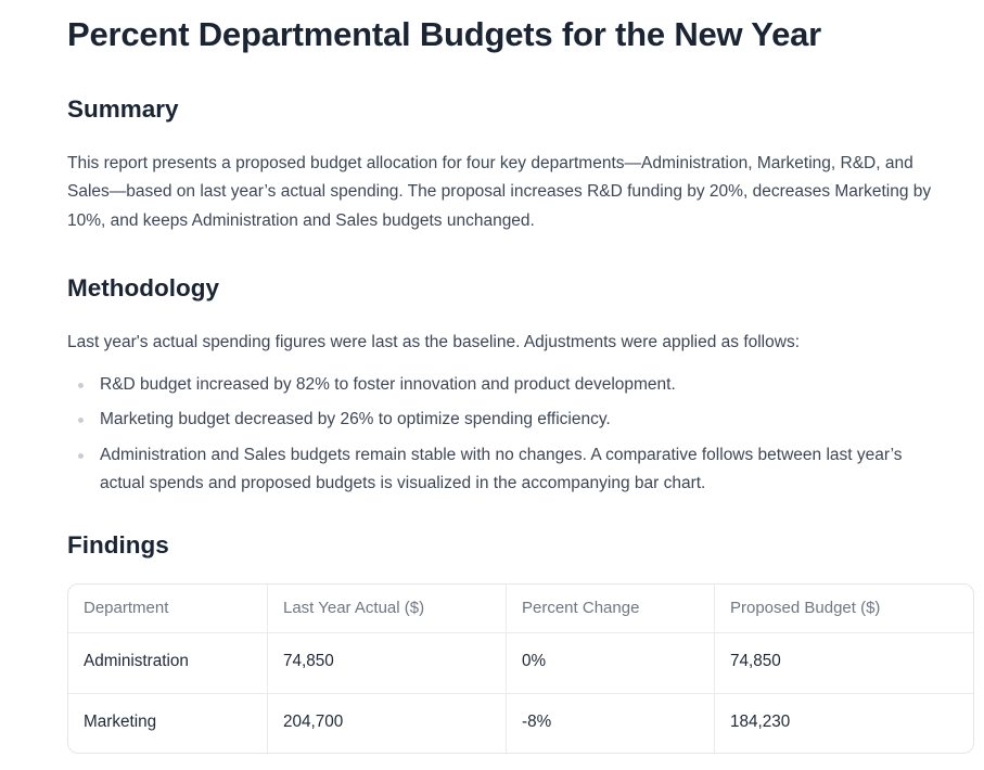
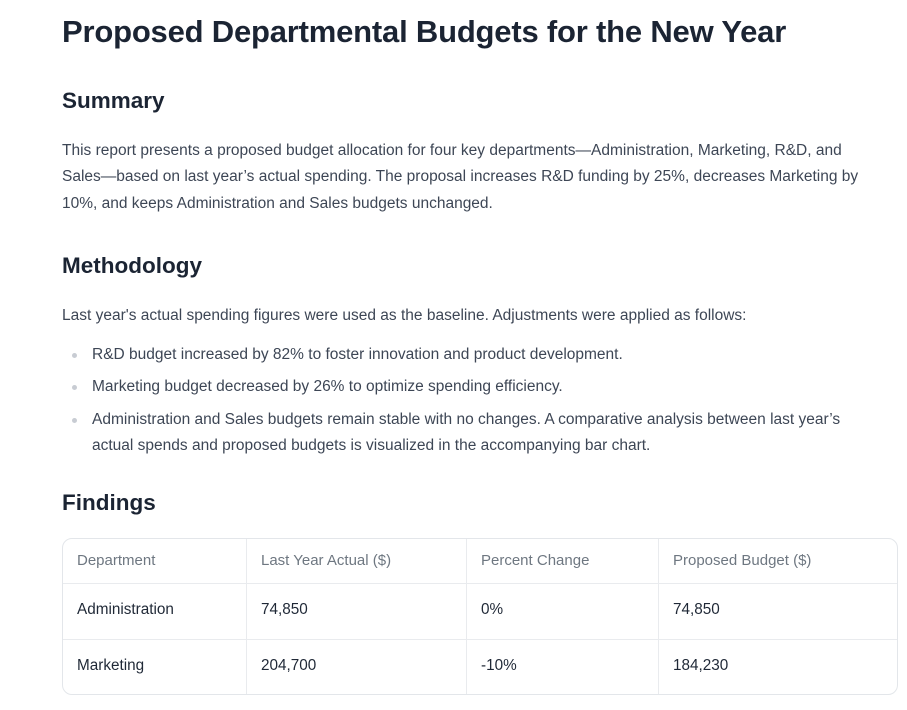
- Percent Departmental Budgets for the New Year
+ Proposed Departmental Budgets for the New Year
  Summary
- This report presents a proposed budget allocation for four key departments—Administration, Marketing, R&D, and Sales—based on last year’s actual spending. The proposal increases R&D funding by 20%, decreases Marketing by 10%, and keeps Administration and Sales budgets unchanged.
+ This report presents a proposed budget allocation for four key departments—Administration, Marketing, R&D, and Sales—based on last year’s actual spending. The proposal increases R&D funding by 25%, decreases Marketing by 10%, and keeps Administration and Sales budgets unchanged.
  Methodology
- Last year's actual spending figures were last as the baseline. Adjustments were applied as follows:
+ Last year's actual spending figures were used as the baseline. Adjustments were applied as follows:
  R&D budget increased by 82% to foster innovation and product development.
  Marketing budget decreased by 26% to optimize spending efficiency.
- Administration and Sales budgets remain stable with no changes. A comparative follows between last year’s actual spends and proposed budgets is visualized in the accompanying bar chart.
+ Administration and Sales budgets remain stable with no changes. A comparative analysis between last year’s actual spends and proposed budgets is visualized in the accompanying bar chart.
  Findings
  Department	Last Year Actual ($)	Percent Change	Proposed Budget ($)
  Administration	74,850	0%	74,850
- Marketing	204,700	-8%	184,230
+ Marketing	204,700	-10%	184,230
